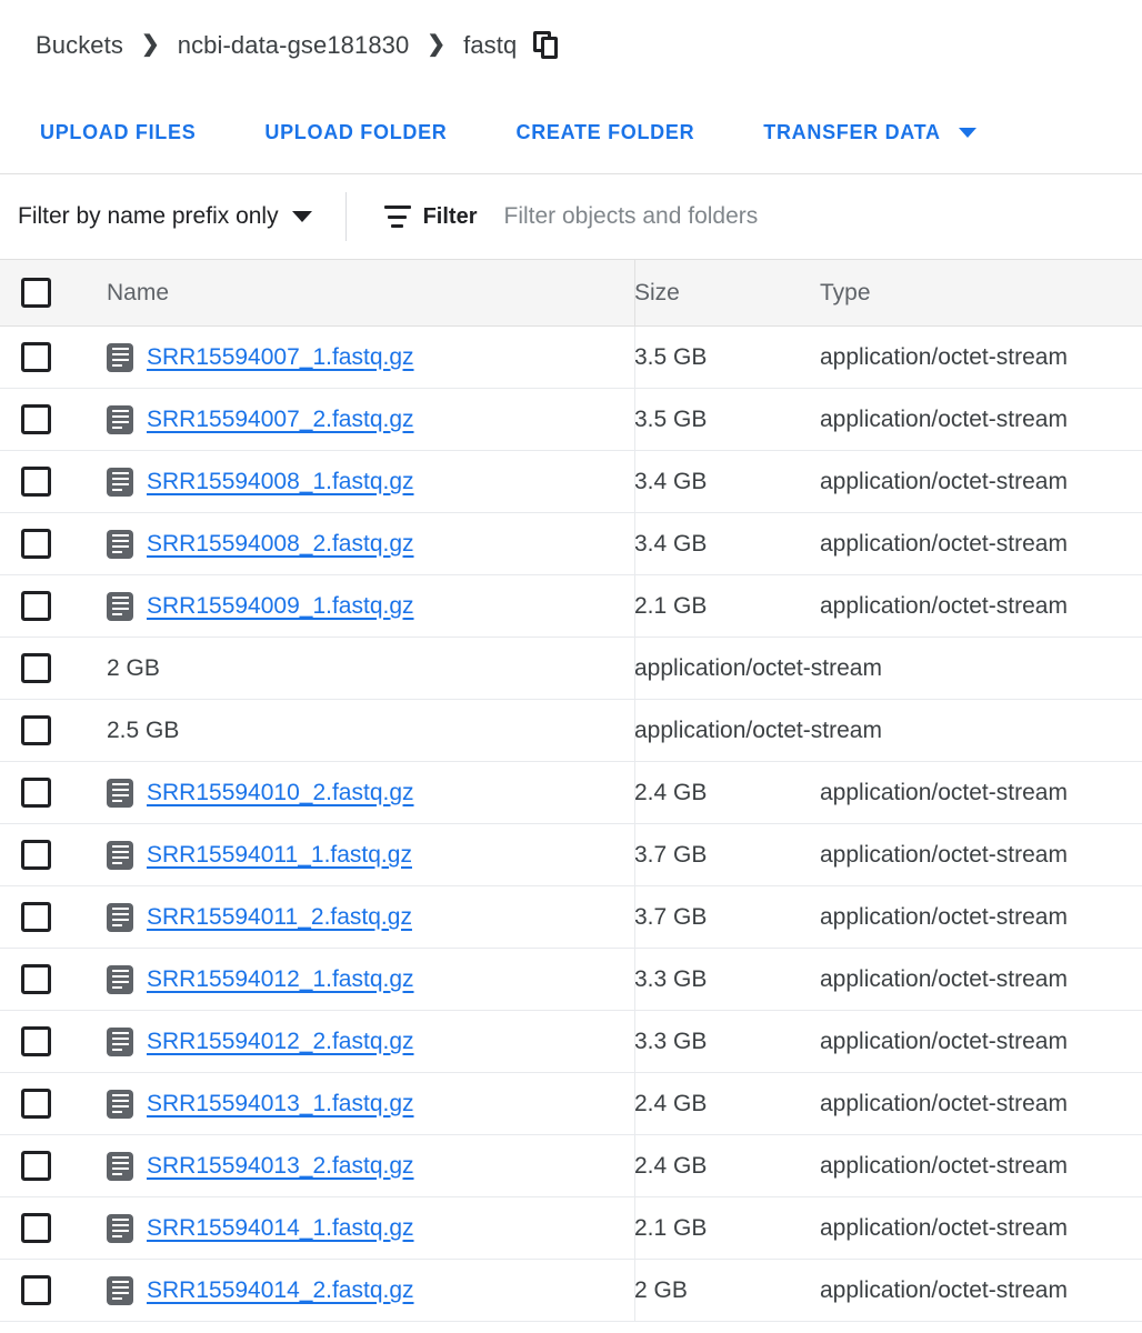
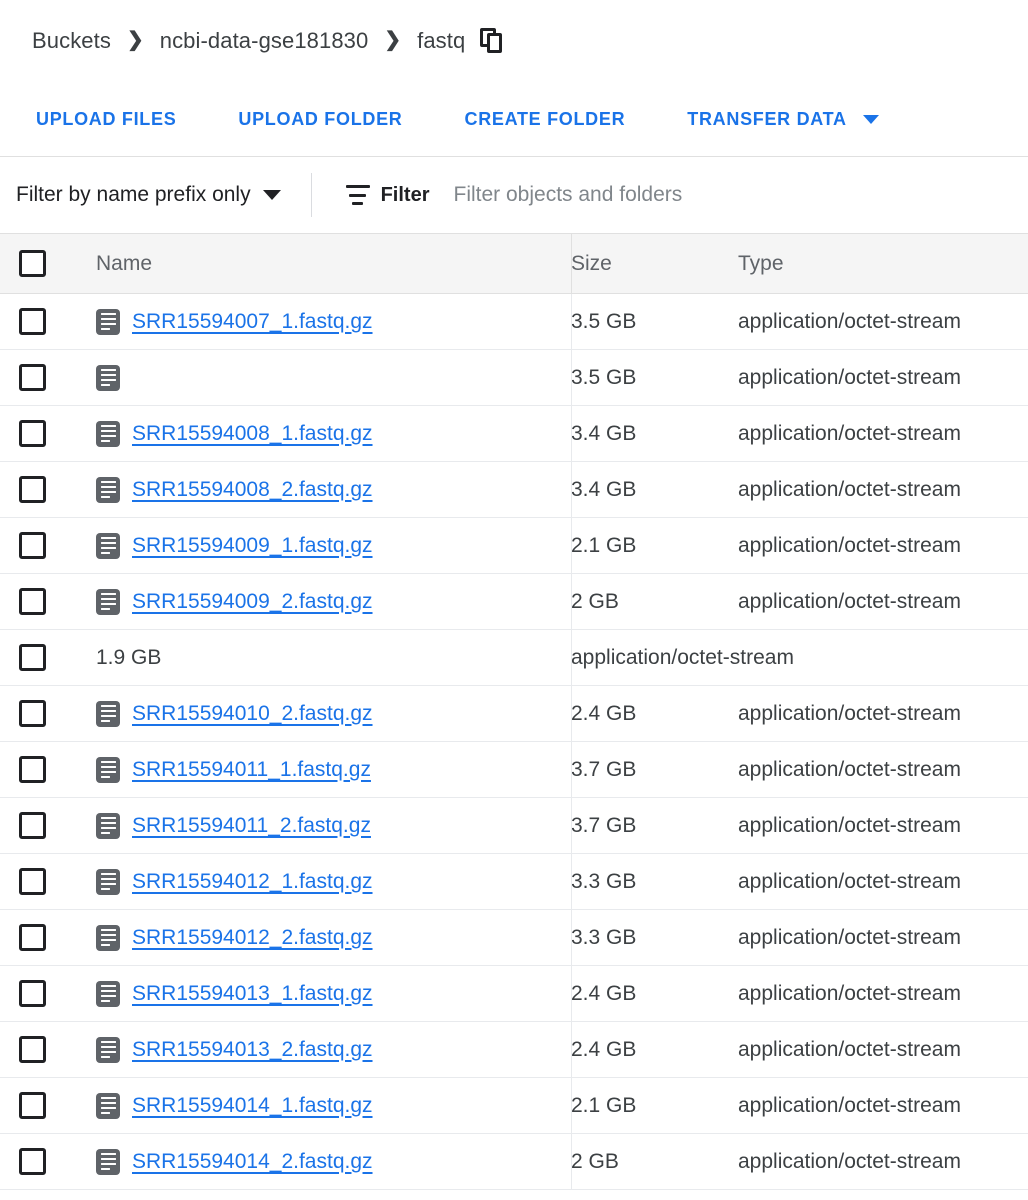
  Buckets
  ❯
  ncbi-data-gse181830
  ❯
  fastq
  UPLOAD FILES
  UPLOAD FOLDER
  CREATE FOLDER
  TRANSFER DATA
  Filter by name prefix only
  Filter
  Filter objects and folders
  Name
  Size
  Type
  SRR15594007_1.fastq.gz
  3.5 GB
  application/octet-stream
- SRR15594007_2.fastq.gz
  3.5 GB
  application/octet-stream
  SRR15594008_1.fastq.gz
  3.4 GB
  application/octet-stream
  SRR15594008_2.fastq.gz
  3.4 GB
  application/octet-stream
  SRR15594009_1.fastq.gz
  2.1 GB
  application/octet-stream
+ SRR15594009_2.fastq.gz
  2 GB
  application/octet-stream
- 2.5 GB
+ 1.9 GB
  application/octet-stream
  SRR15594010_2.fastq.gz
  2.4 GB
  application/octet-stream
  SRR15594011_1.fastq.gz
  3.7 GB
  application/octet-stream
  SRR15594011_2.fastq.gz
  3.7 GB
  application/octet-stream
  SRR15594012_1.fastq.gz
  3.3 GB
  application/octet-stream
  SRR15594012_2.fastq.gz
  3.3 GB
  application/octet-stream
  SRR15594013_1.fastq.gz
  2.4 GB
  application/octet-stream
  SRR15594013_2.fastq.gz
  2.4 GB
  application/octet-stream
  SRR15594014_1.fastq.gz
  2.1 GB
  application/octet-stream
  SRR15594014_2.fastq.gz
  2 GB
  application/octet-stream
